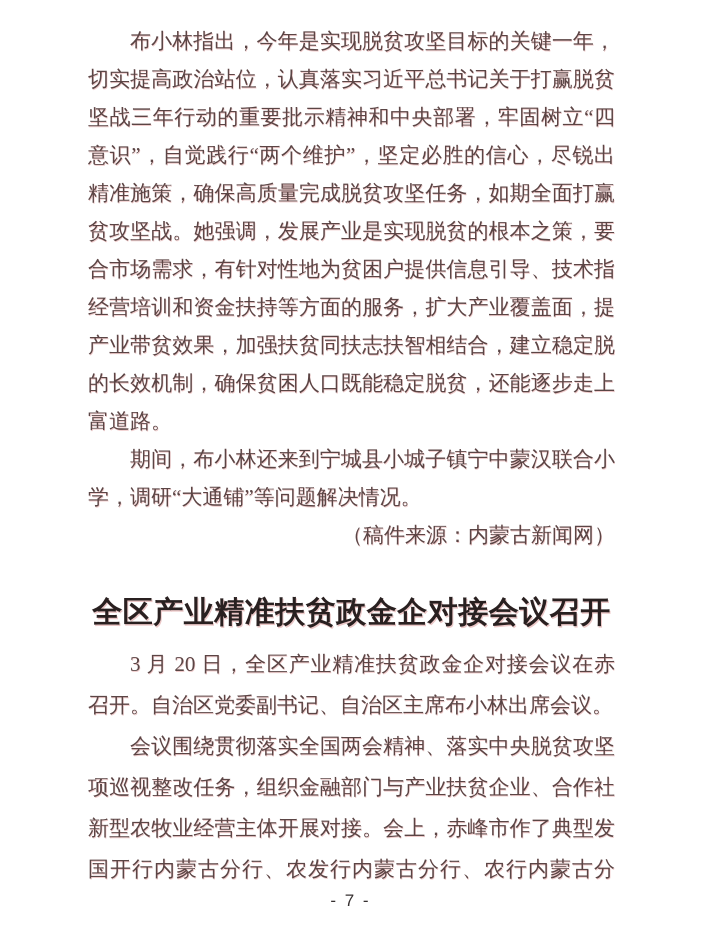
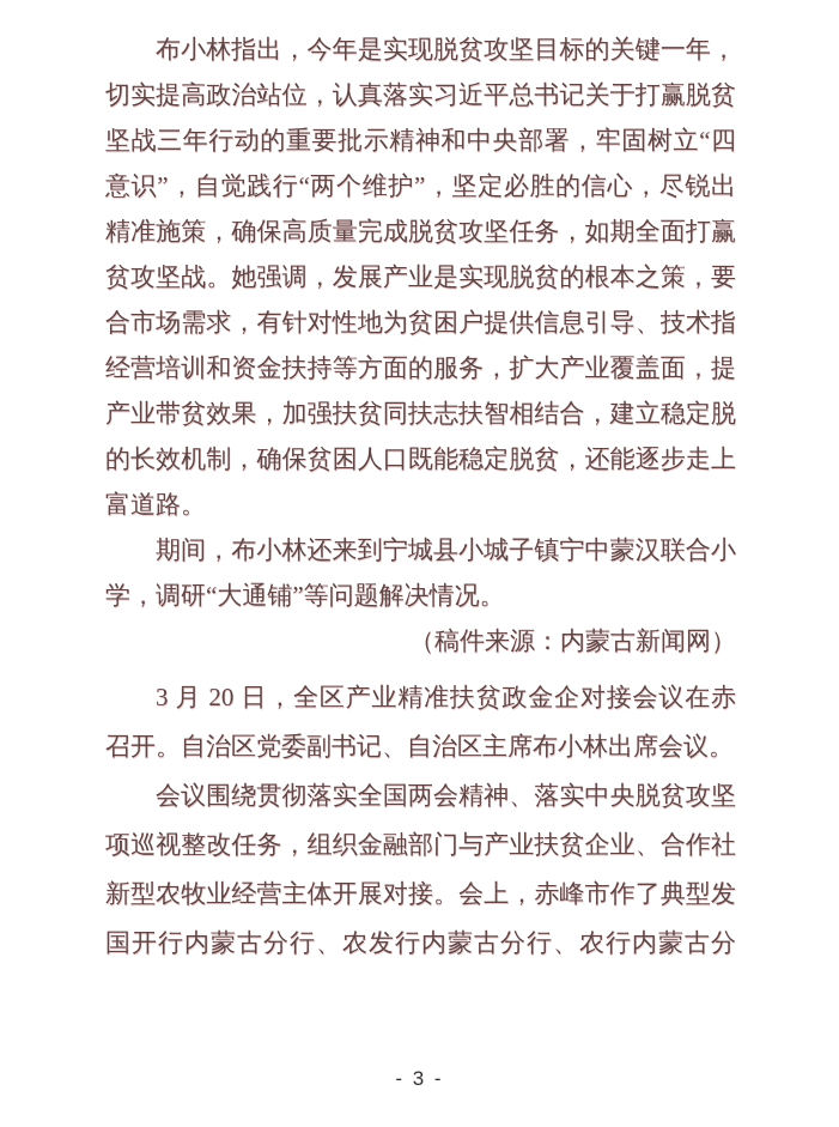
  布小林指出，今年是实现脱贫攻坚目标的关键一年，
  切实提高政治站位，认真落实习近平总书记关于打赢脱贫
  坚战三年行动的重要批示精神和中央部署，牢固树立“四
  意识”，自觉践行“两个维护”，坚定必胜的信心，尽锐出
  精准施策，确保高质量完成脱贫攻坚任务，如期全面打赢
  贫攻坚战。她强调，发展产业是实现脱贫的根本之策，要
  合市场需求，有针对性地为贫困户提供信息引导、技术指
  经营培训和资金扶持等方面的服务，扩大产业覆盖面，提
  产业带贫效果，加强扶贫同扶志扶智相结合，建立稳定脱
  的长效机制，确保贫困人口既能稳定脱贫，还能逐步走上
  富道路。
  期间，布小林还来到宁城县小城子镇宁中蒙汉联合小
  学，调研“大通铺”等问题解决情况。
  （稿件来源：内蒙古新闻网）
- 全区产业精准扶贫政金企对接会议召开
  3 月 20 日，全区产业精准扶贫政金企对接会议在赤
  召开。自治区党委副书记、自治区主席布小林出席会议。
  会议围绕贯彻落实全国两会精神、落实中央脱贫攻坚
  项巡视整改任务，组织金融部门与产业扶贫企业、合作社
  新型农牧业经营主体开展对接。会上，赤峰市作了典型发
  国开行内蒙古分行、农发行内蒙古分行、农行内蒙古分
- - 7 -
+ - 3 -
